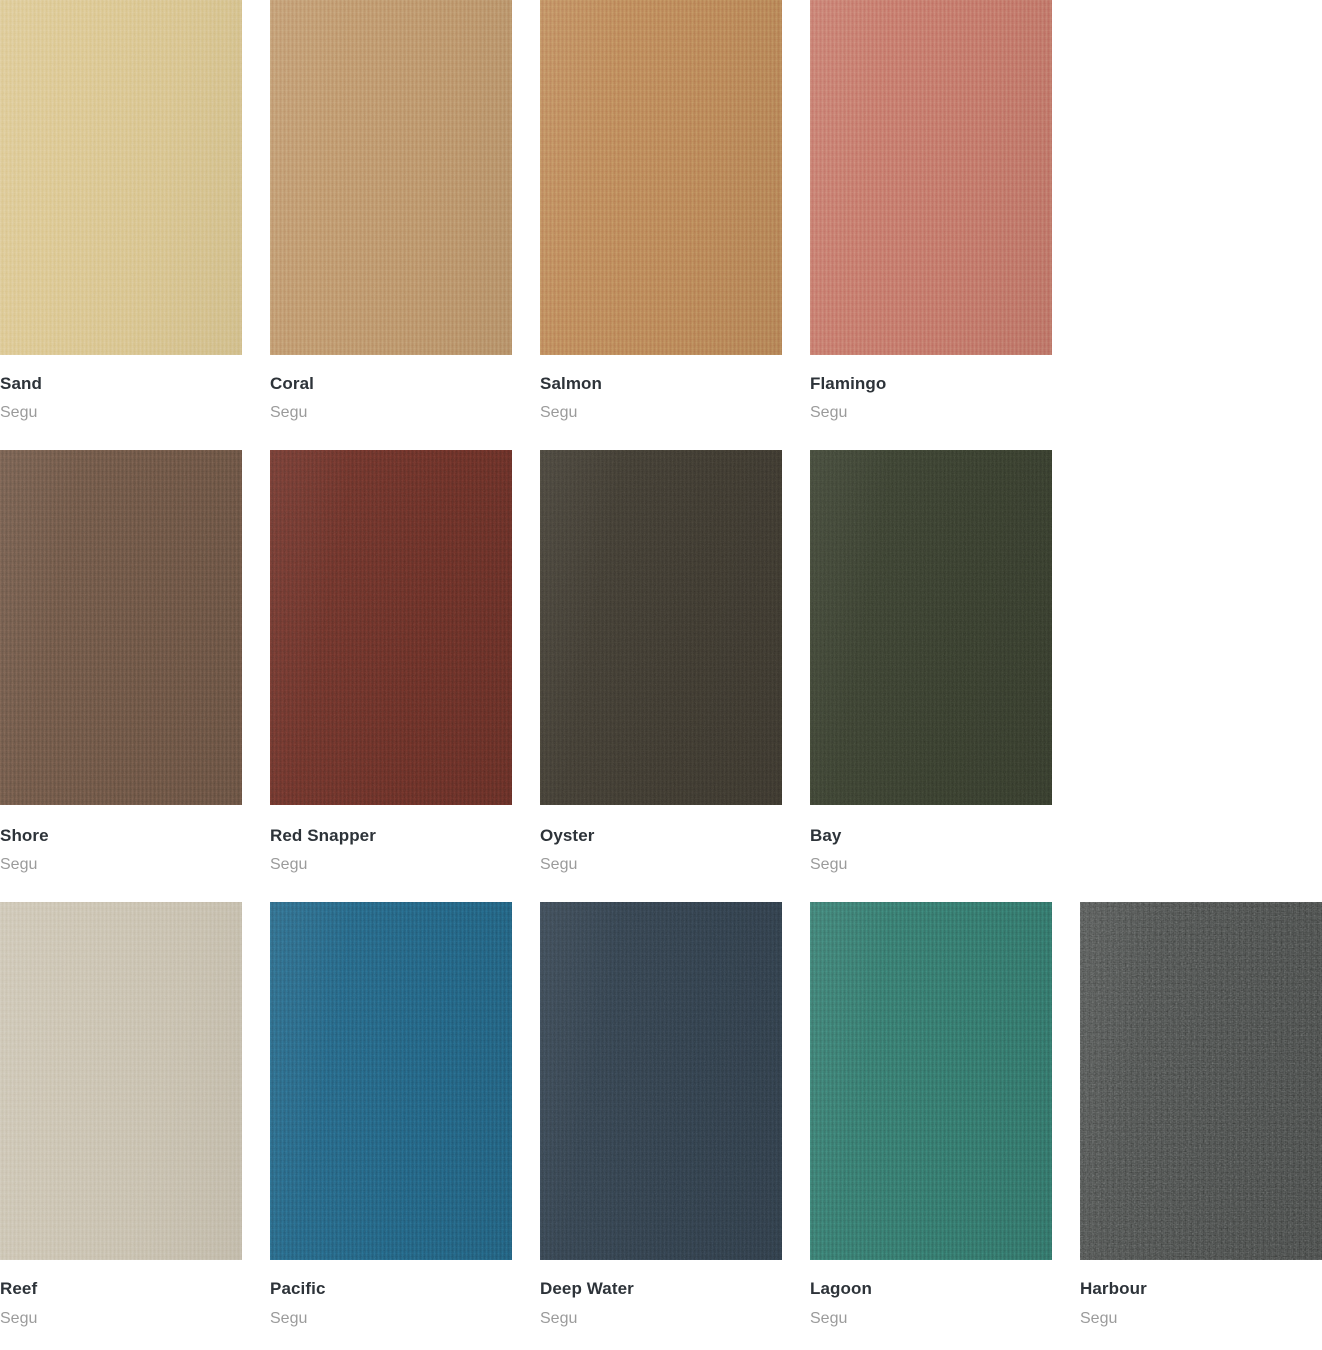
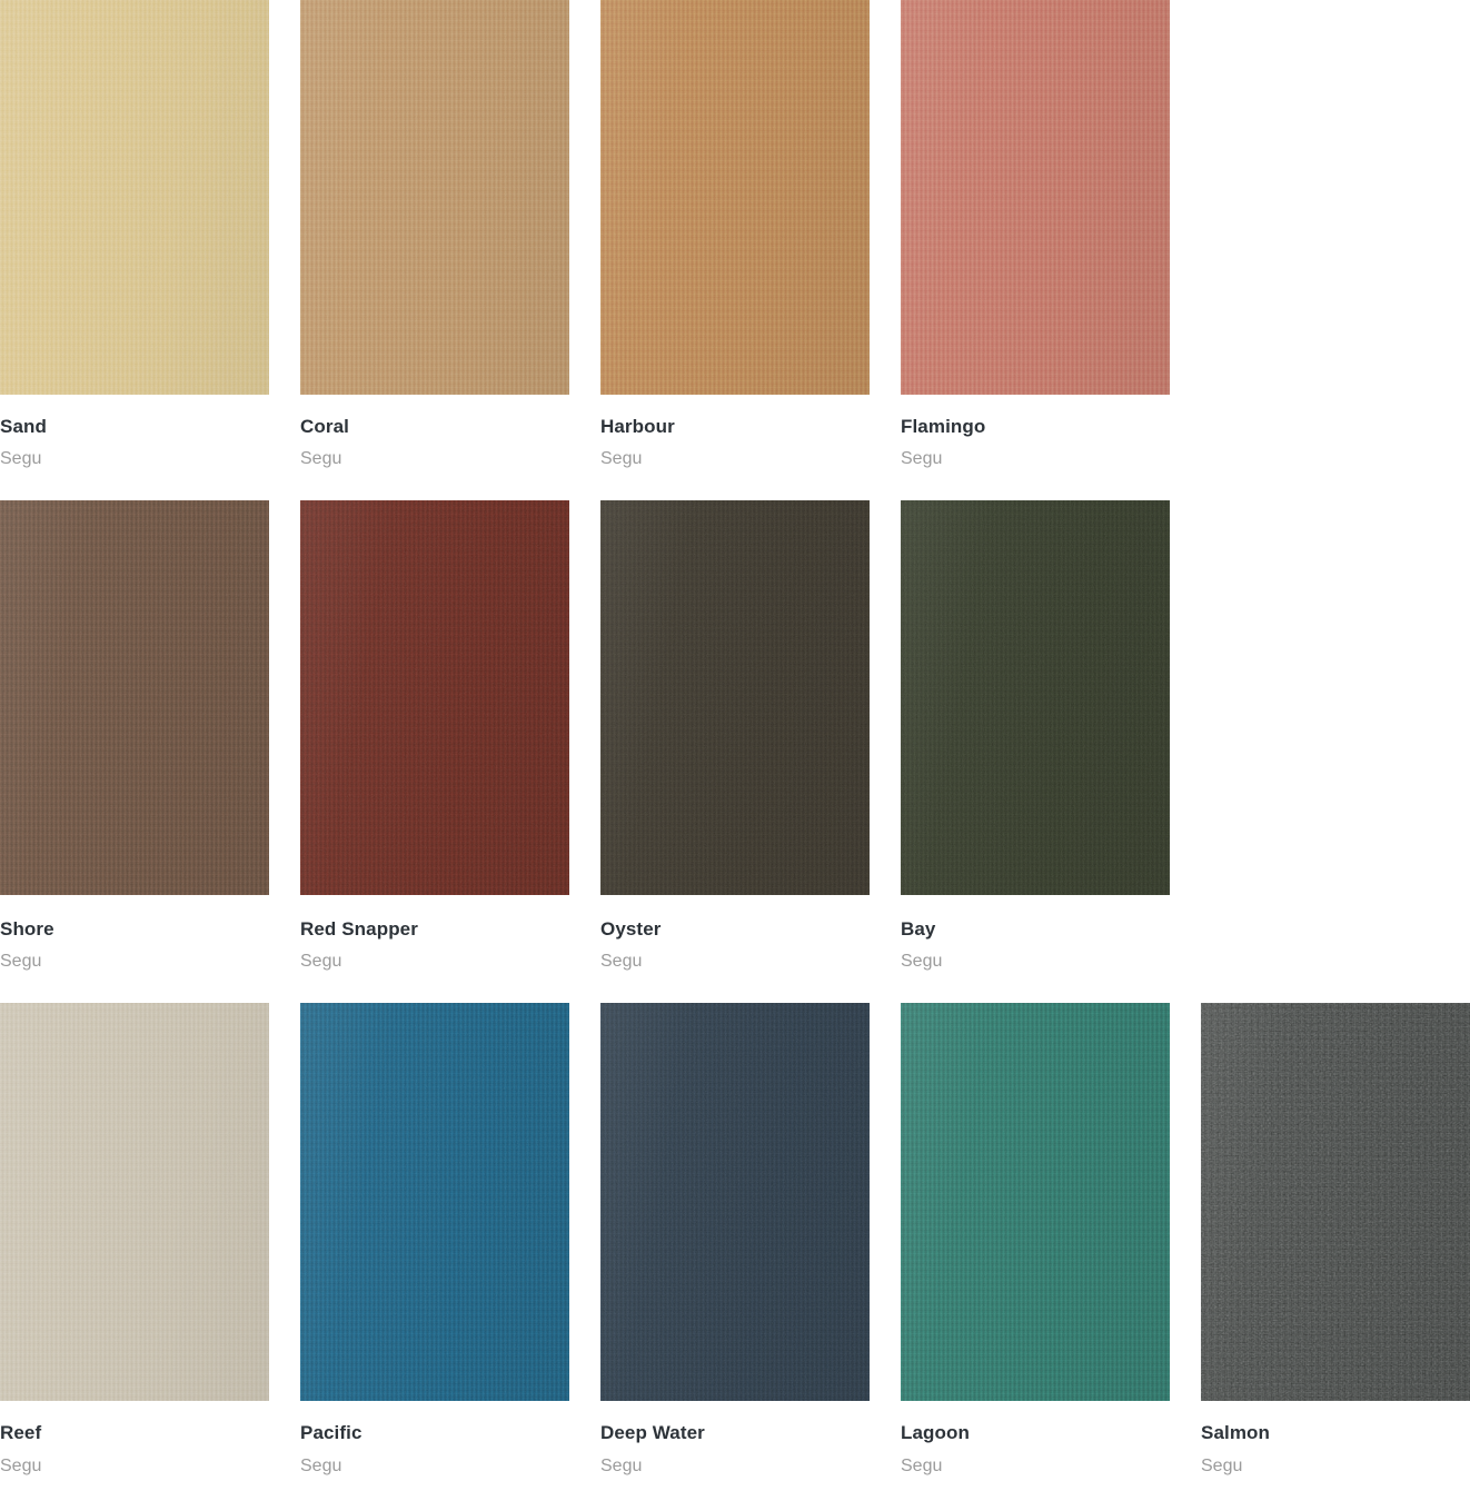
  Sand
  Segu
  Coral
  Segu
- Salmon
+ Harbour
  Segu
  Flamingo
  Segu
  Shore
  Segu
  Red Snapper
  Segu
  Oyster
  Segu
  Bay
  Segu
  Reef
  Segu
  Pacific
  Segu
  Deep Water
  Segu
  Lagoon
  Segu
- Harbour
+ Salmon
  Segu
